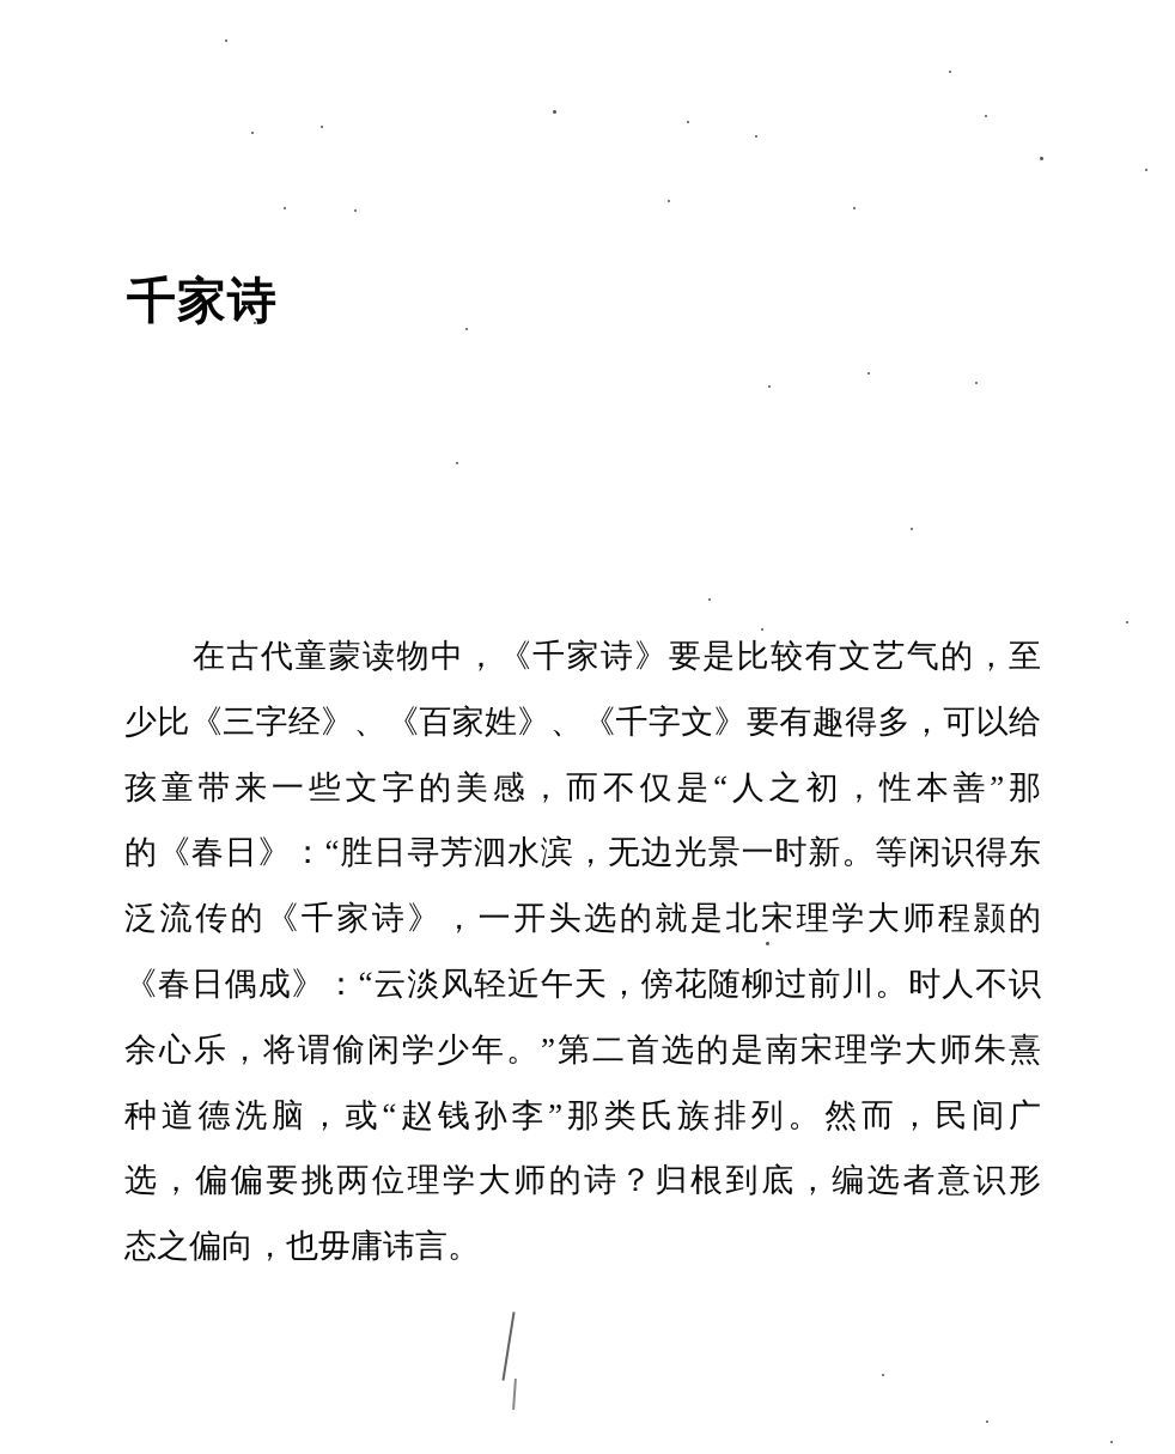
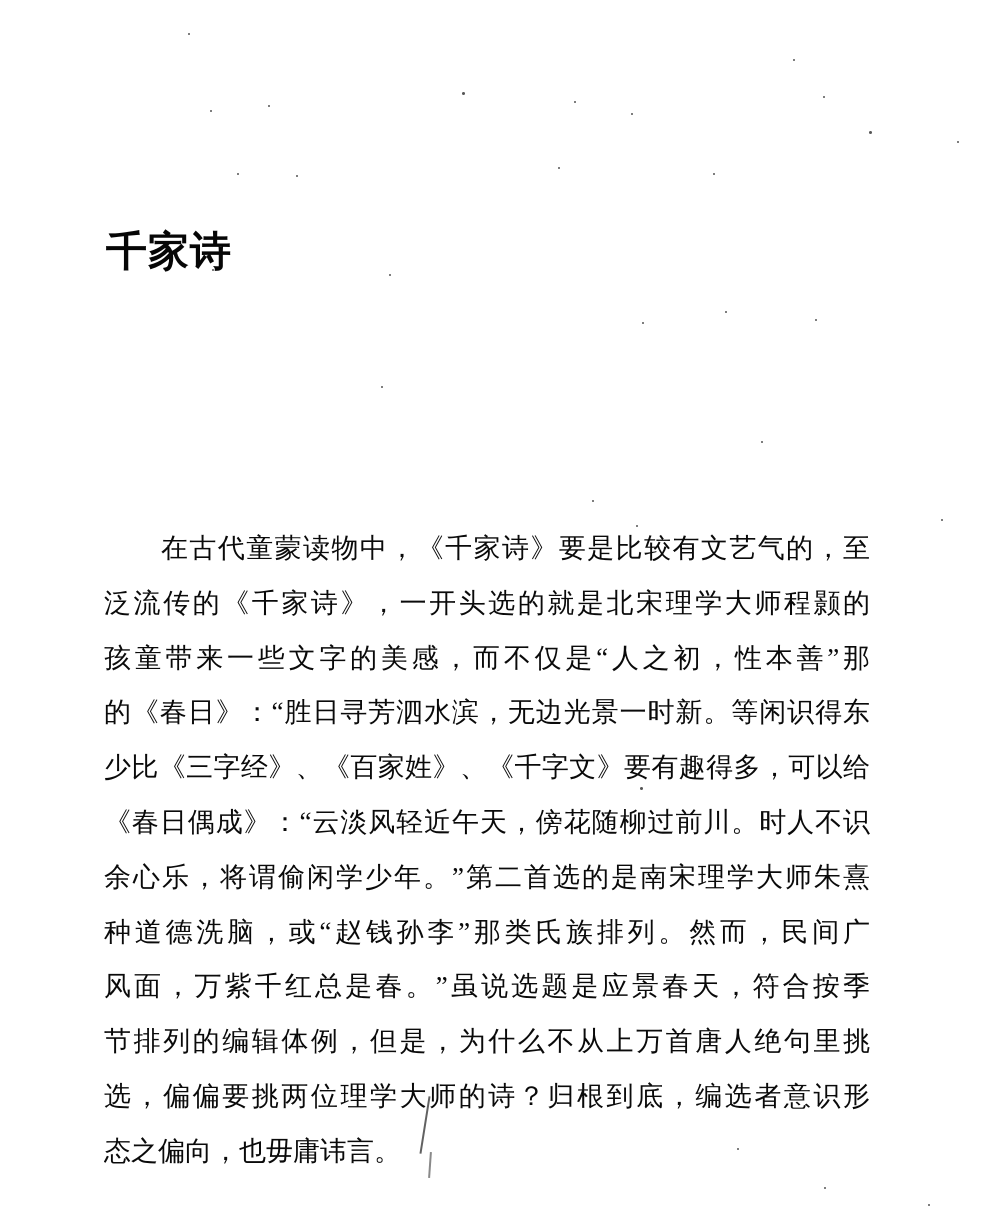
  千家诗
  在古代童蒙读物中，《千家诗》要是比较有文艺气的，至
- 少比《三字经》、《百家姓》、《千字文》要有趣得多，可以给
+ 泛流传的《千家诗》，一开头选的就是北宋理学大师程颢的
  孩童带来一些文字的美感，而不仅是“人之初，性本善”那
  的《春日》：“胜日寻芳泗水滨，无边光景一时新。等闲识得东
- 泛流传的《千家诗》，一开头选的就是北宋理学大师程颢的
+ 少比《三字经》、《百家姓》、《千字文》要有趣得多，可以给
  《春日偶成》：“云淡风轻近午天，傍花随柳过前川。时人不识
  余心乐，将谓偷闲学少年。”第二首选的是南宋理学大师朱熹
  种道德洗脑，或“赵钱孙李”那类氏族排列。然而，民间广
+ 风面，万紫千红总是春。”虽说选题是应景春天，符合按季
+ 节排列的编辑体例，但是，为什么不从上万首唐人绝句里挑
  选，偏偏要挑两位理学大师的诗？归根到底，编选者意识形
  态之偏向，也毋庸讳言。
